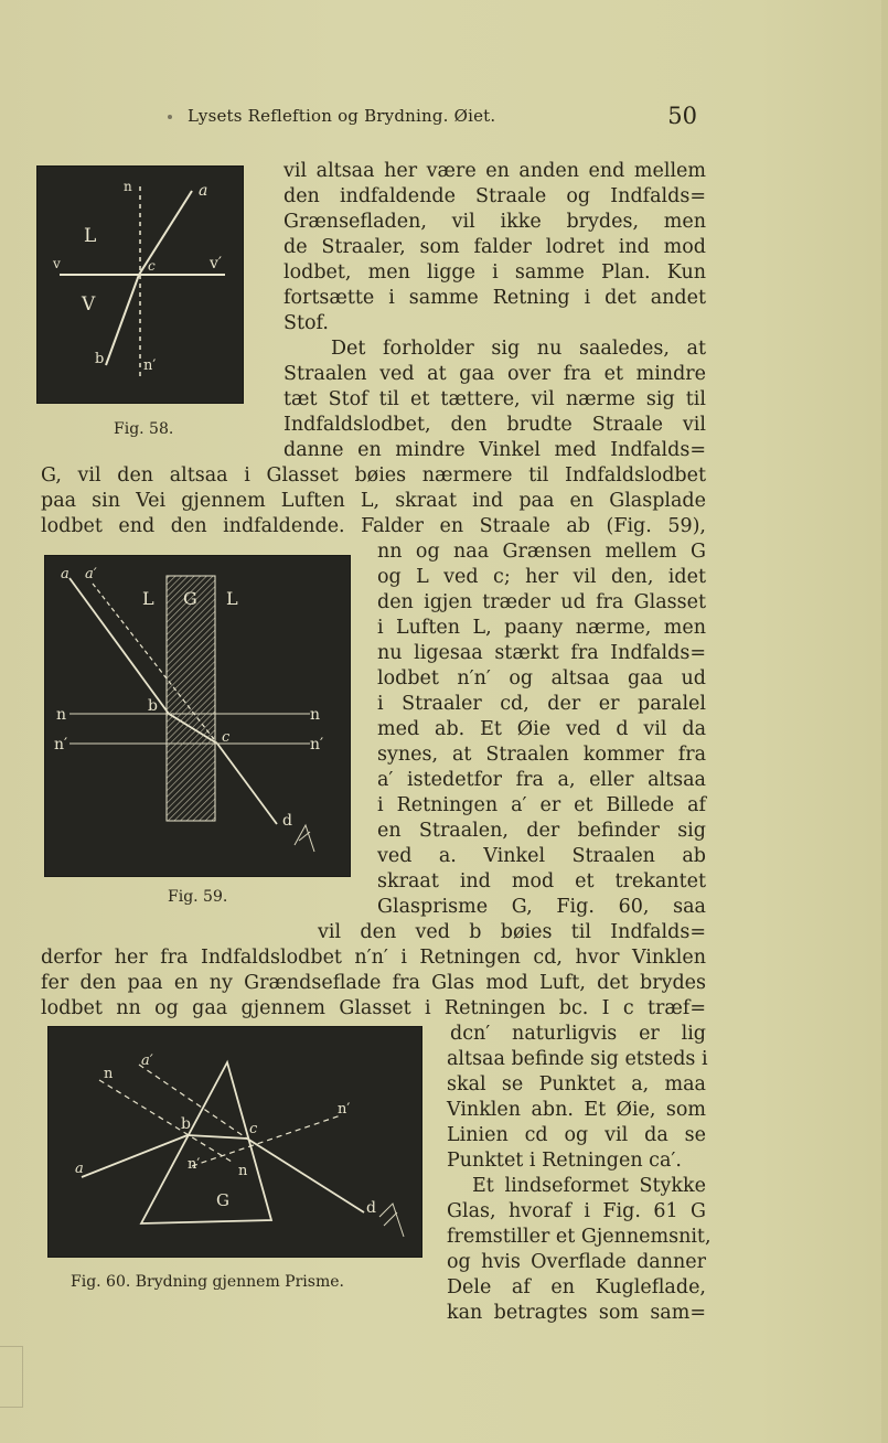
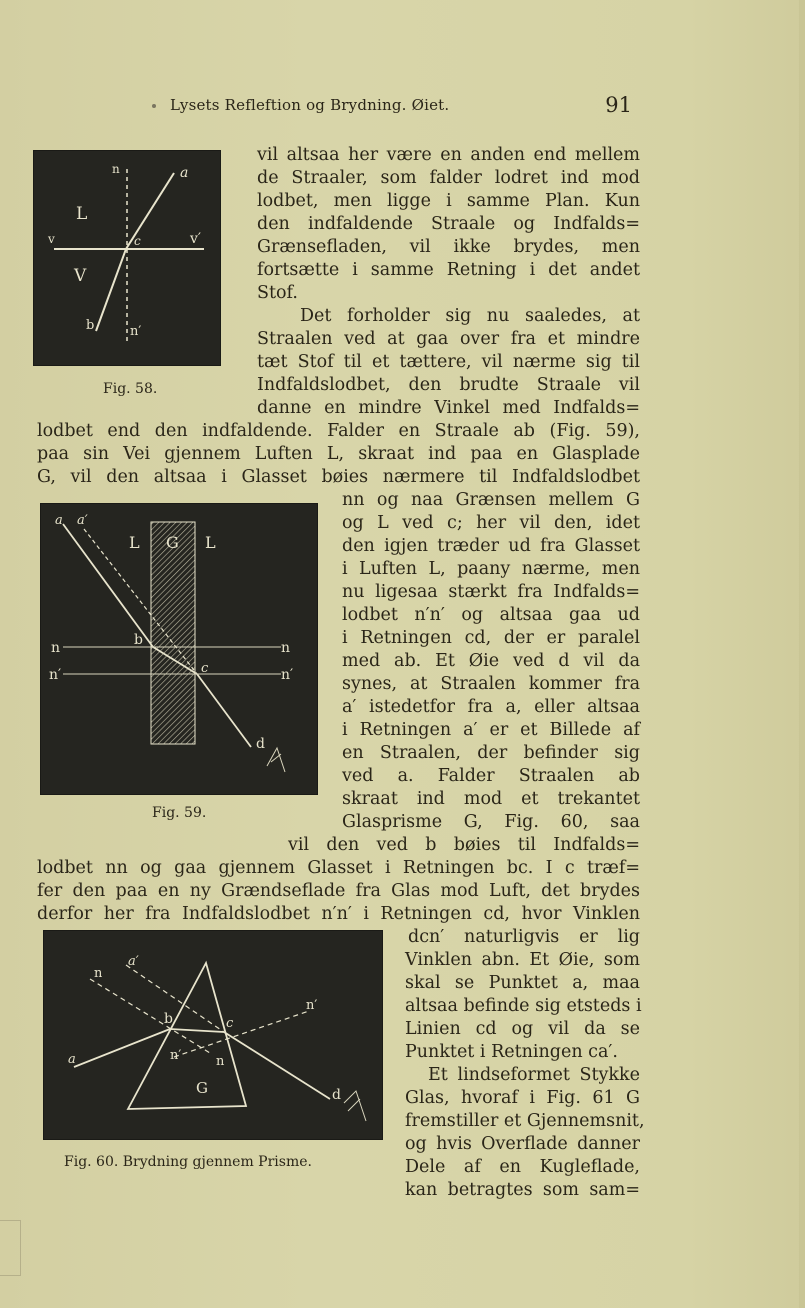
  Lysets Refleftion og Brydning. Øiet.
- 50
+ 91
  n
  a
  L
  v
  v′
  c
  V
  b
  n′
  Fig. 58.
  vil altsaa her være en anden end mellem
- den indfaldende Straale og Indfalds=
+ de Straaler, som falder lodret ind mod
- Grænsefladen, vil ikke brydes, men
+ lodbet, men ligge i samme Plan. Kun
- de Straaler, som falder lodret ind mod
+ den indfaldende Straale og Indfalds=
- lodbet, men ligge i samme Plan. Kun
+ Grænsefladen, vil ikke brydes, men
  fortsætte i samme Retning i det andet
  Stof.
  Det forholder sig nu saaledes, at
  Straalen ved at gaa over fra et mindre
  tæt Stof til et tættere, vil nærme sig til
  Indfaldslodbet, den brudte Straale vil
  danne en mindre Vinkel med Indfalds=
- G, vil den altsaa i Glasset bøies nærmere til Indfaldslodbet
+ lodbet end den indfaldende. Falder en Straale ab (Fig. 59),
  paa sin Vei gjennem Luften L, skraat ind paa en Glasplade
- lodbet end den indfaldende. Falder en Straale ab (Fig. 59),
+ G, vil den altsaa i Glasset bøies nærmere til Indfaldslodbet
  a
  a′
  L
  G
  L
  n
  n
  b
  n′
  n′
  c
  d
  Fig. 59.
  nn og naa Grænsen mellem G
  og L ved c; her vil den, idet
  den igjen træder ud fra Glasset
  i Luften L, paany nærme, men
  nu ligesaa stærkt fra Indfalds=
  lodbet n′n′ og altsaa gaa ud
- i Straaler cd, der er paralel
+ i Retningen cd, der er paralel
  med ab. Et Øie ved d vil da
  synes, at Straalen kommer fra
  a′ istedetfor fra a, eller altsaa
  i Retningen a′ er et Billede af
  en Straalen, der befinder sig
- ved a. Vinkel Straalen ab
+ ved a. Falder Straalen ab
  skraat ind mod et trekantet
  Glasprisme G, Fig. 60, saa
  vil den ved b bøies til Indfalds=
- derfor her fra Indfaldslodbet n′n′ i Retningen cd, hvor Vinklen
+ lodbet nn og gaa gjennem Glasset i Retningen bc. I c træf=
  fer den paa en ny Grændseflade fra Glas mod Luft, det brydes
- lodbet nn og gaa gjennem Glasset i Retningen bc. I c træf=
+ derfor her fra Indfaldslodbet n′n′ i Retningen cd, hvor Vinklen
  a′
  n
  b
  c
  n′
  a
  n′
  n
  G
  d
  Fig. 60. Brydning gjennem Prisme.
  dcn′ naturligvis er lig
- altsaa befinde sig etsteds i
+ Vinklen abn. Et Øie, som
  skal se Punktet a, maa
- Vinklen abn. Et Øie, som
+ altsaa befinde sig etsteds i
  Linien cd og vil da se
  Punktet i Retningen ca′.
  Et lindseformet Stykke
  Glas, hvoraf i Fig. 61 G
  fremstiller et Gjennemsnit,
  og hvis Overflade danner
  Dele af en Kugleflade,
  kan betragtes som sam=
